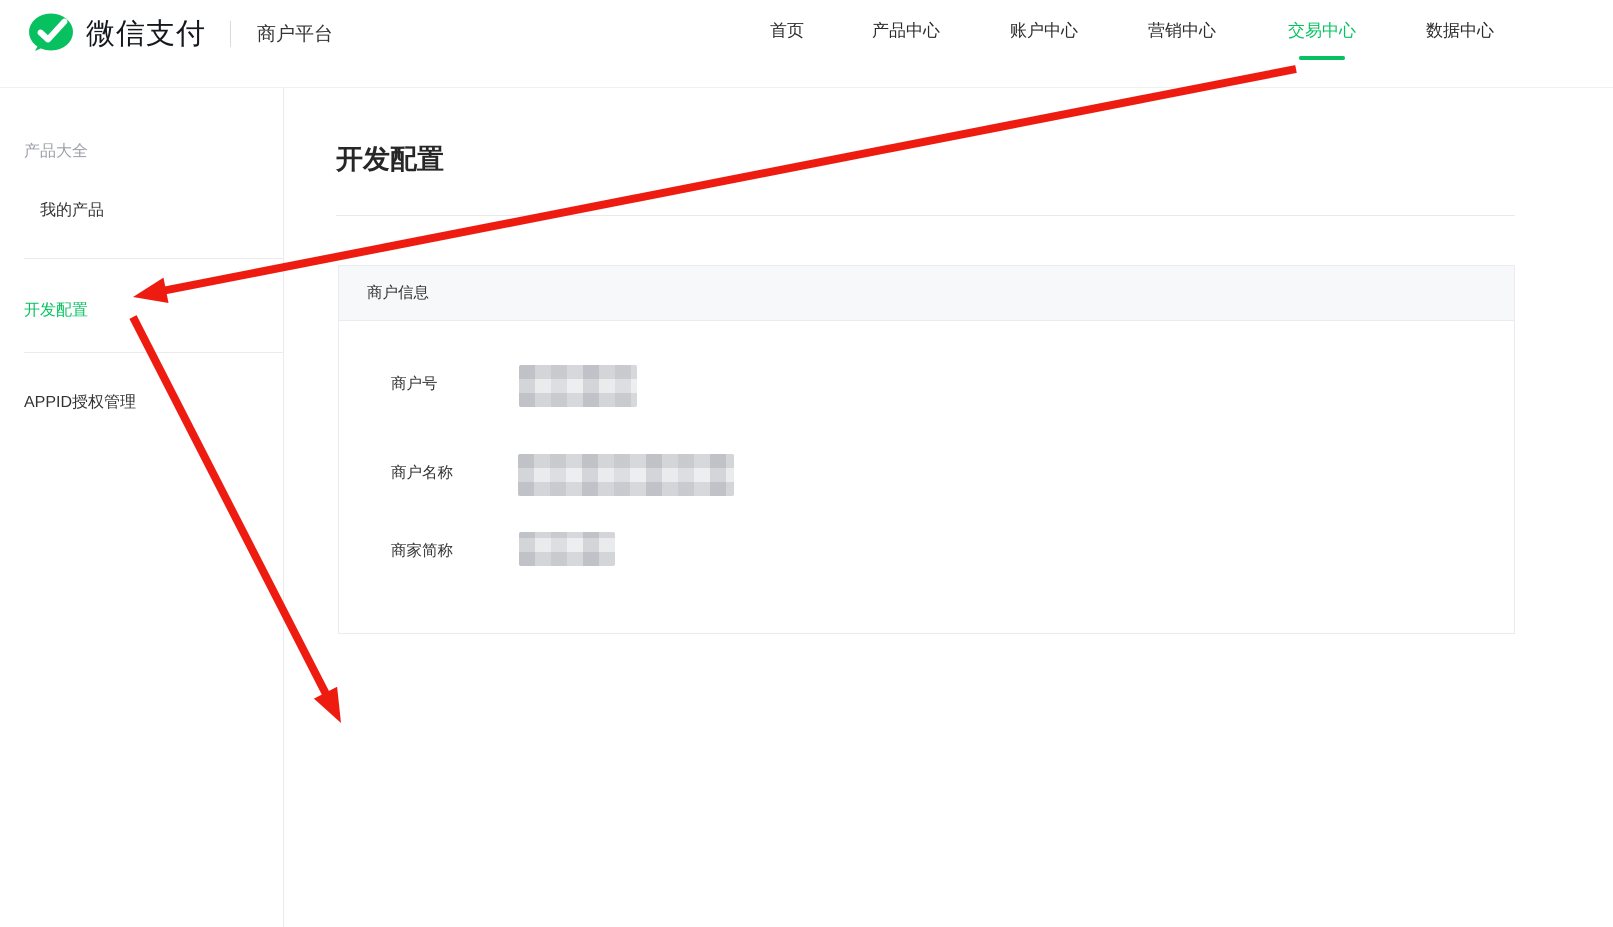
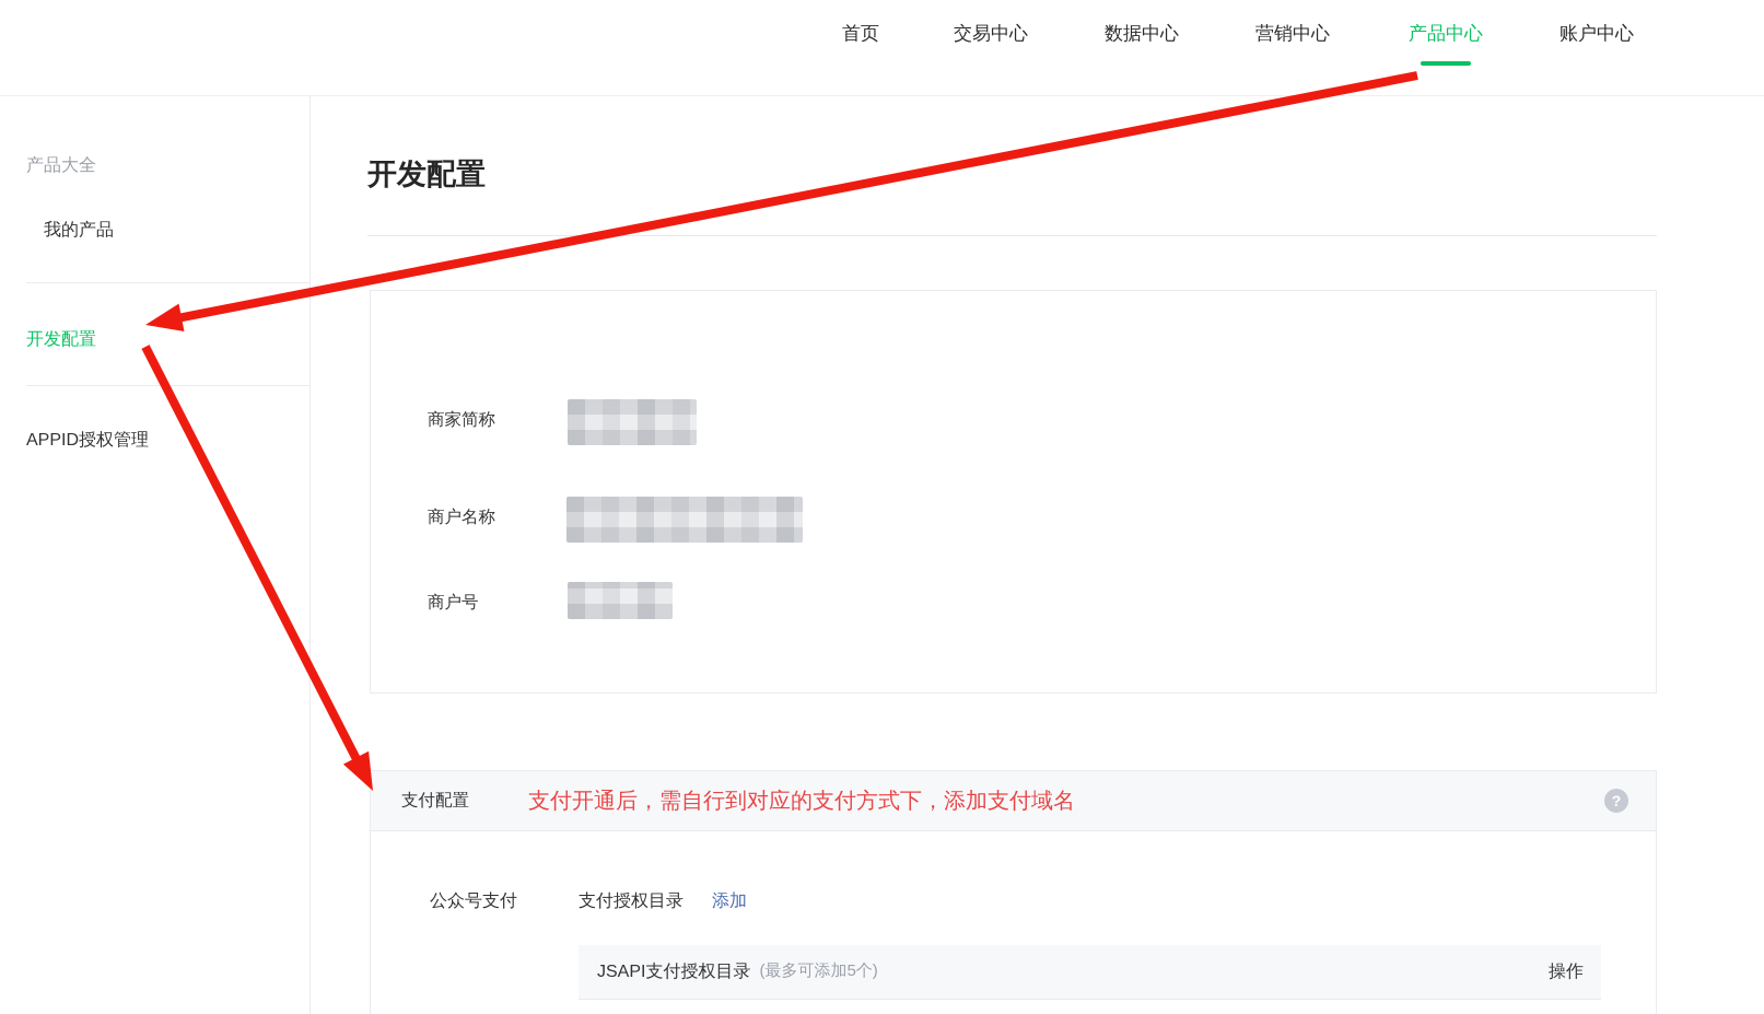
- 微信支付
- 商户平台
  首页
- 产品中心
+ 交易中心
- 账户中心
+ 数据中心
  营销中心
- 交易中心
+ 产品中心
- 数据中心
+ 账户中心
  产品大全
  我的产品
  开发配置
  APPID授权管理
  开发配置
- 商户信息
- 商户号
+ 商家简称
  商户名称
- 商家简称
+ 商户号
+ 支付配置
+ 支付开通后，需自行到对应的支付方式下，添加支付域名
+ ?
+ 公众号支付
+ 支付授权目录
+ 添加
+ JSAPI支付授权目录
+ (最多可添加5个)
+ 操作
